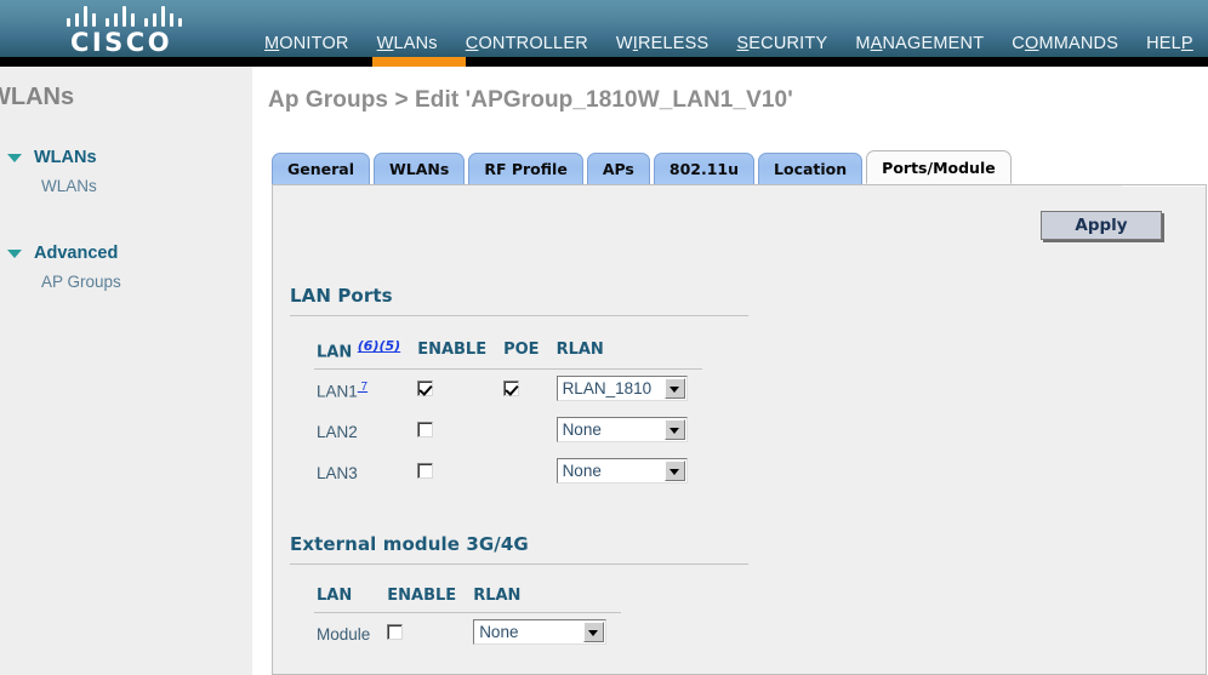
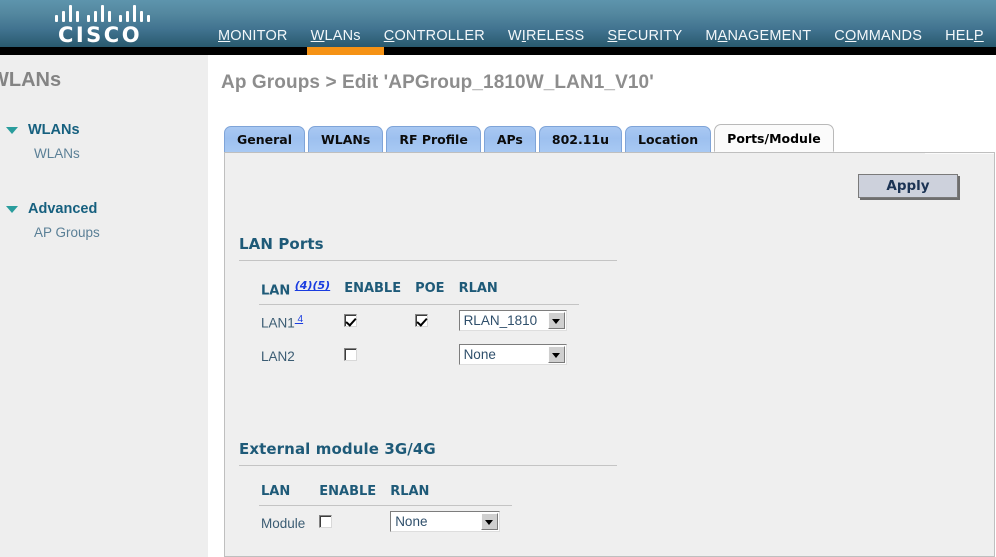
  CISCO
  MONITOR WLANs CONTROLLER WIRELESS SECURITY MANAGEMENT COMMANDS HELP
  LANs
  WLANs
  WLANs
  Advanced
  AP Groups
  Ap Groups > Edit 'APGroup_1810W_LAN1_V10'
  General WLANs RF Profile APs 802.11u Location Ports/Module
  Apply
  LAN Ports
- LAN (6)(5)	ENABLE	POE	RLAN
+ LAN (4)(5)	ENABLE	POE	RLAN
- LAN1 7			RLAN_1810
+ LAN1 4			RLAN_1810
  LAN2			None
- LAN3			None
  External module 3G/4G
  LAN	ENABLE	RLAN
  Module		None
